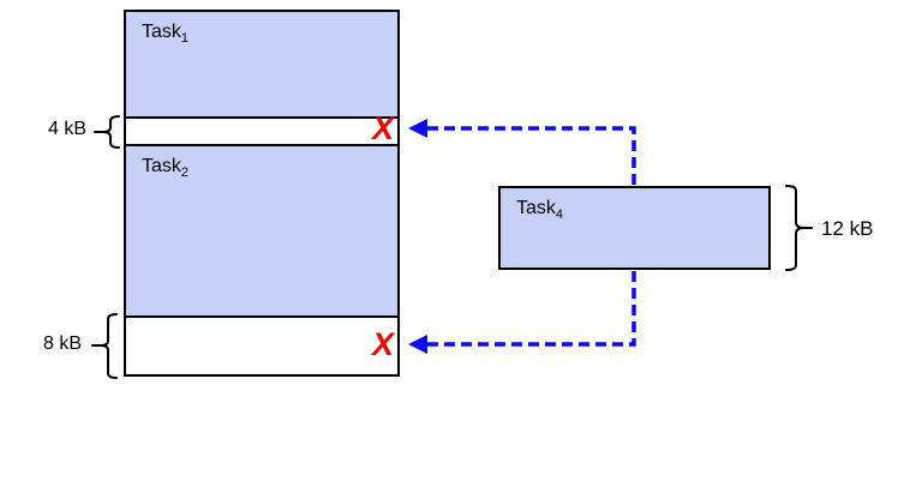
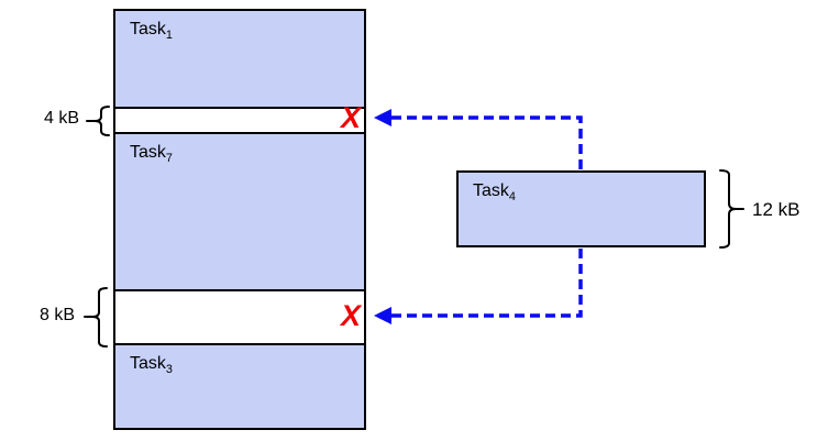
  Task1
- Task2
+ Task7
+ Task3
  Task4
  X
  X
  4 kB
  8 kB
  12 kB
